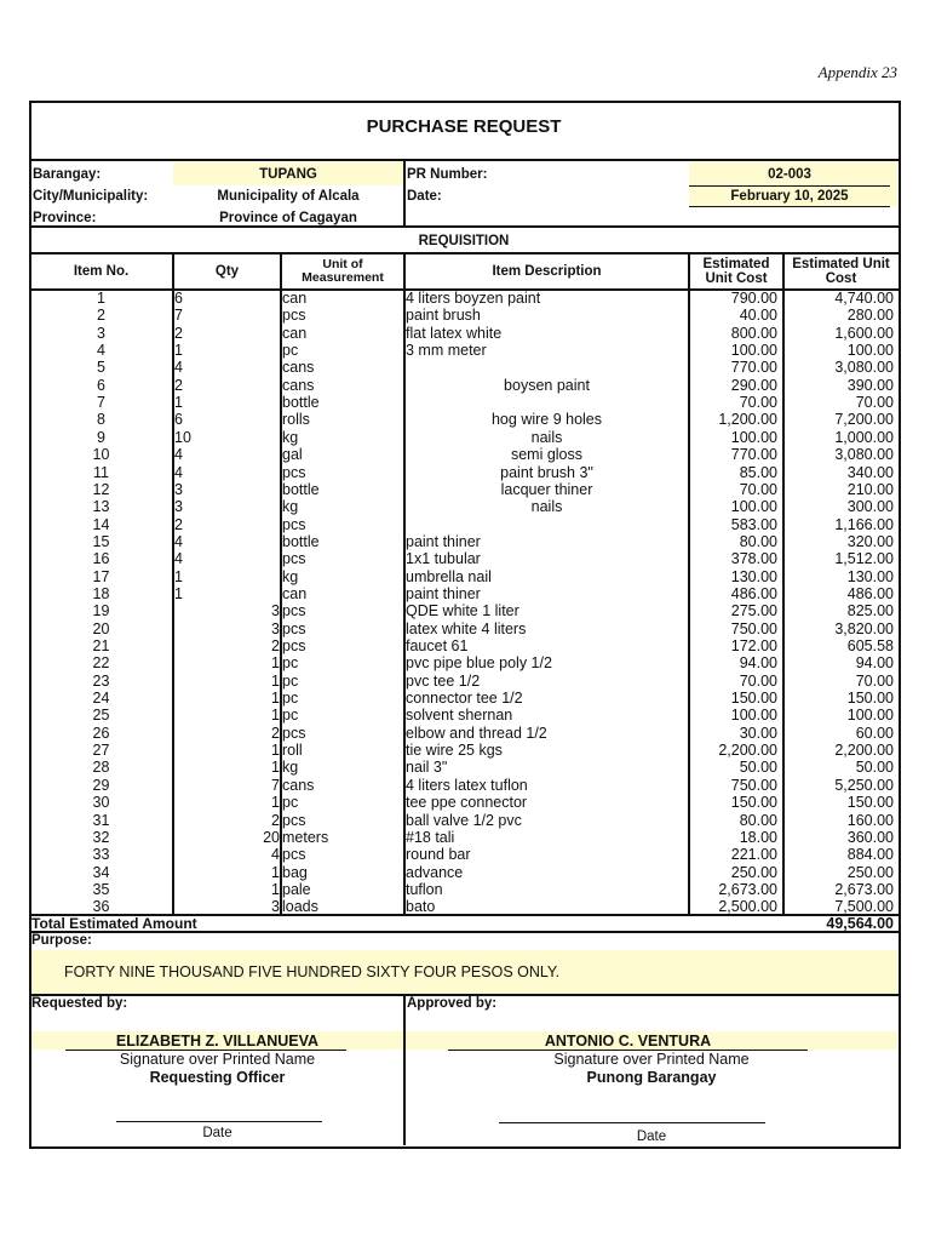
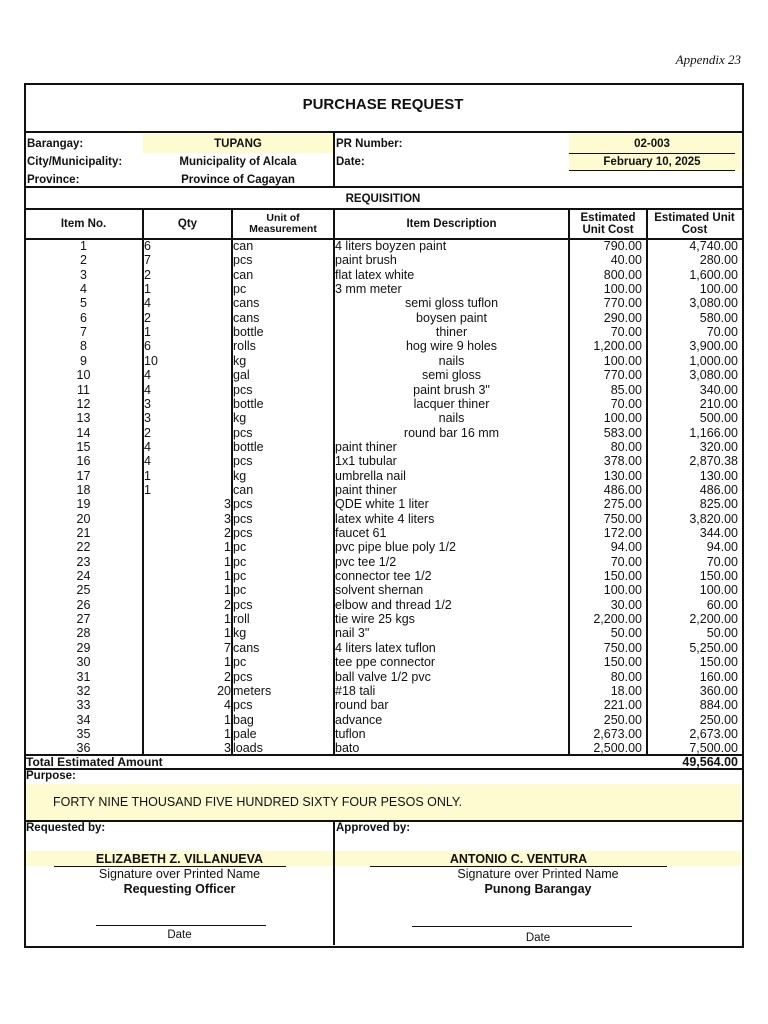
  Appendix 23
  PURCHASE REQUEST
  Barangay:
  TUPANG
  City/Municipality:
  Municipality of Alcala
  Province:
  Province of Cagayan
  PR Number:
  Date:
  02-003
  February 10, 2025
  REQUISITION
  Item No.
  Qty
  Unit of Measurement
  Item Description
  Estimated Unit Cost
  Estimated Unit Cost
  1
  6
  can
  4 liters boyzen paint
  790.00
  4,740.00
  2
  7
  pcs
  paint brush
  40.00
  280.00
  3
  2
  can
  flat latex white
  800.00
  1,600.00
  4
  1
  pc
  3 mm meter
  100.00
  100.00
  5
  4
  cans
+ semi gloss tuflon
  770.00
  3,080.00
  6
  2
  cans
  boysen paint
  290.00
- 390.00
+ 580.00
  7
  1
  bottle
+ thiner
  70.00
  70.00
  8
  6
  rolls
  hog wire 9 holes
  1,200.00
- 7,200.00
+ 3,900.00
  9
  10
  kg
  nails
  100.00
  1,000.00
  10
  4
  gal
  semi gloss
  770.00
  3,080.00
  11
  4
  pcs
  paint brush 3"
  85.00
  340.00
  12
  3
  bottle
  lacquer thiner
  70.00
  210.00
  13
  3
  kg
  nails
  100.00
- 300.00
+ 500.00
  14
  2
  pcs
+ round bar 16 mm
  583.00
  1,166.00
  15
  4
  bottle
  paint thiner
  80.00
  320.00
  16
  4
  pcs
  1x1 tubular
  378.00
- 1,512.00
+ 2,870.38
  17
  1
  kg
  umbrella nail
  130.00
  130.00
  18
  1
  can
  paint thiner
  486.00
  486.00
  19
  3
  pcs
  QDE white 1 liter
  275.00
  825.00
  20
  3
  pcs
  latex white 4 liters
  750.00
  3,820.00
  21
  2
  pcs
  faucet 61
  172.00
- 605.58
+ 344.00
  22
  1
  pc
  pvc pipe blue poly 1/2
  94.00
  94.00
  23
  1
  pc
  pvc tee 1/2
  70.00
  70.00
  24
  1
  pc
  connector tee 1/2
  150.00
  150.00
  25
  1
  pc
  solvent shernan
  100.00
  100.00
  26
  2
  pcs
  elbow and thread 1/2
  30.00
  60.00
  27
  1
  roll
  tie wire 25 kgs
  2,200.00
  2,200.00
  28
  1
  kg
  nail 3"
  50.00
  50.00
  29
  7
  cans
  4 liters latex tuflon
  750.00
  5,250.00
  30
  1
  pc
  tee ppe connector
  150.00
  150.00
  31
  2
  pcs
  ball valve 1/2 pvc
  80.00
  160.00
  32
  20
  meters
  #18 tali
  18.00
  360.00
  33
  4
  pcs
  round bar
  221.00
  884.00
  34
  1
  bag
  advance
  250.00
  250.00
  35
  1
  pale
  tuflon
  2,673.00
  2,673.00
  36
  3
  loads
  bato
  2,500.00
  7,500.00
  Total Estimated Amount
  49,564.00
  Purpose:
  FORTY NINE THOUSAND FIVE HUNDRED SIXTY FOUR PESOS ONLY.
  Requested by:
  ELIZABETH Z. VILLANUEVA
  Signature over Printed Name
  Requesting Officer
  Date
  Approved by:
  ANTONIO C. VENTURA
  Signature over Printed Name
  Punong Barangay
  Date
